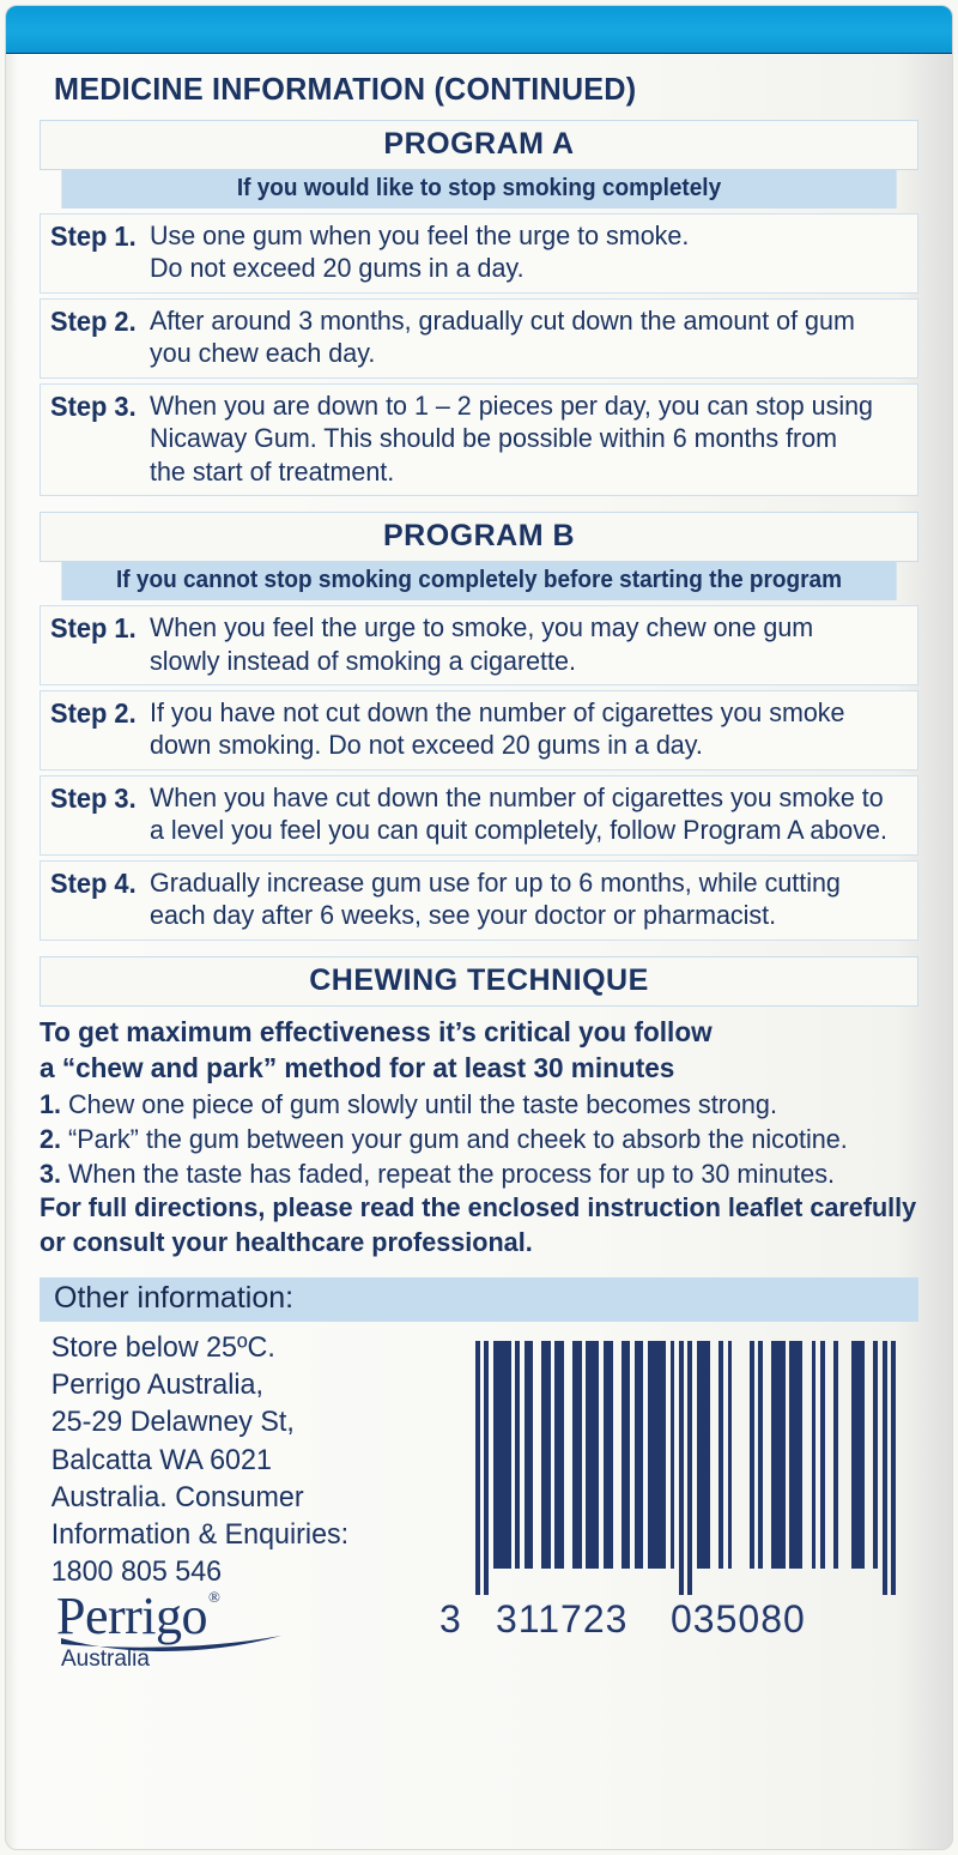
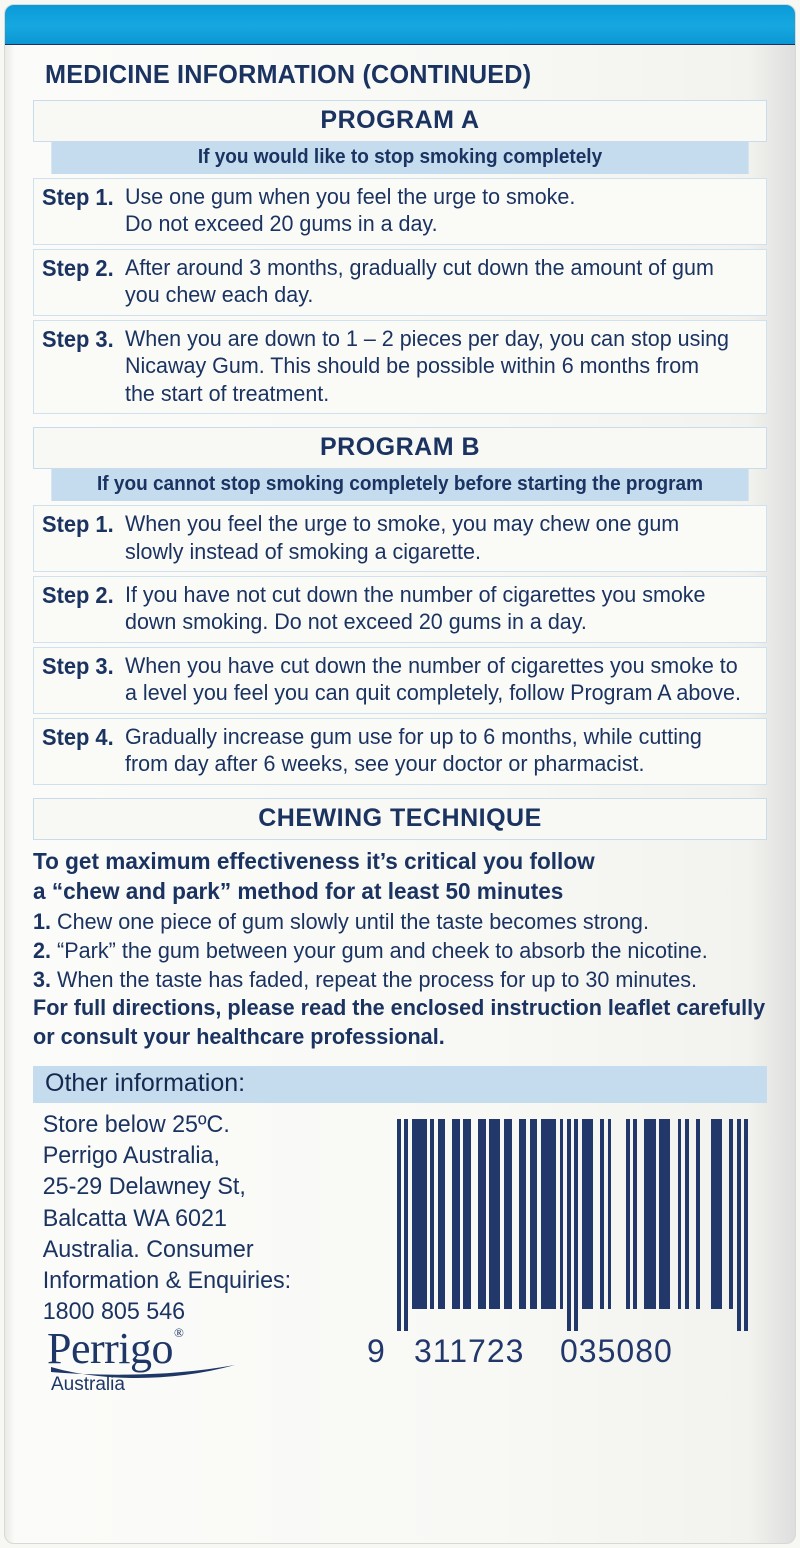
  MEDICINE INFORMATION (CONTINUED)
  PROGRAM A
  If you would like to stop smoking completely
  Step 1.
  Use one gum when you feel the urge to smoke.
  Do not exceed 20 gums in a day.
  Step 2.
  After around 3 months, gradually cut down the amount of gum
  you chew each day.
  Step 3.
  When you are down to 1 – 2 pieces per day, you can stop using
  Nicaway Gum. This should be possible within 6 months from
  the start of treatment.
  PROGRAM B
  If you cannot stop smoking completely before starting the program
  Step 1.
  When you feel the urge to smoke, you may chew one gum
  slowly instead of smoking a cigarette.
  Step 2.
  If you have not cut down the number of cigarettes you smoke
  down smoking. Do not exceed 20 gums in a day.
  Step 3.
  When you have cut down the number of cigarettes you smoke to
  a level you feel you can quit completely, follow Program A above.
  Step 4.
  Gradually increase gum use for up to 6 months, while cutting
- each day after 6 weeks, see your doctor or pharmacist.
+ from day after 6 weeks, see your doctor or pharmacist.
  CHEWING TECHNIQUE
  To get maximum effectiveness it’s critical you follow
- a “chew and park” method for at least 30 minutes
+ a “chew and park” method for at least 50 minutes
  1. Chew one piece of gum slowly until the taste becomes strong.
  2. “Park” the gum between your gum and cheek to absorb the nicotine.
  3. When the taste has faded, repeat the process for up to 30 minutes.
  For full directions, please read the enclosed instruction leaflet carefully
  or consult your healthcare professional.
  Other information:
  Store below 25ºC.
  Perrigo Australia,
  25-29 Delawney St,
  Balcatta WA 6021
  Australia. Consumer
  Information & Enquiries:
  1800 805 546
  Perrigo®
  Australia
- 3
+ 9
  311723
  035080
